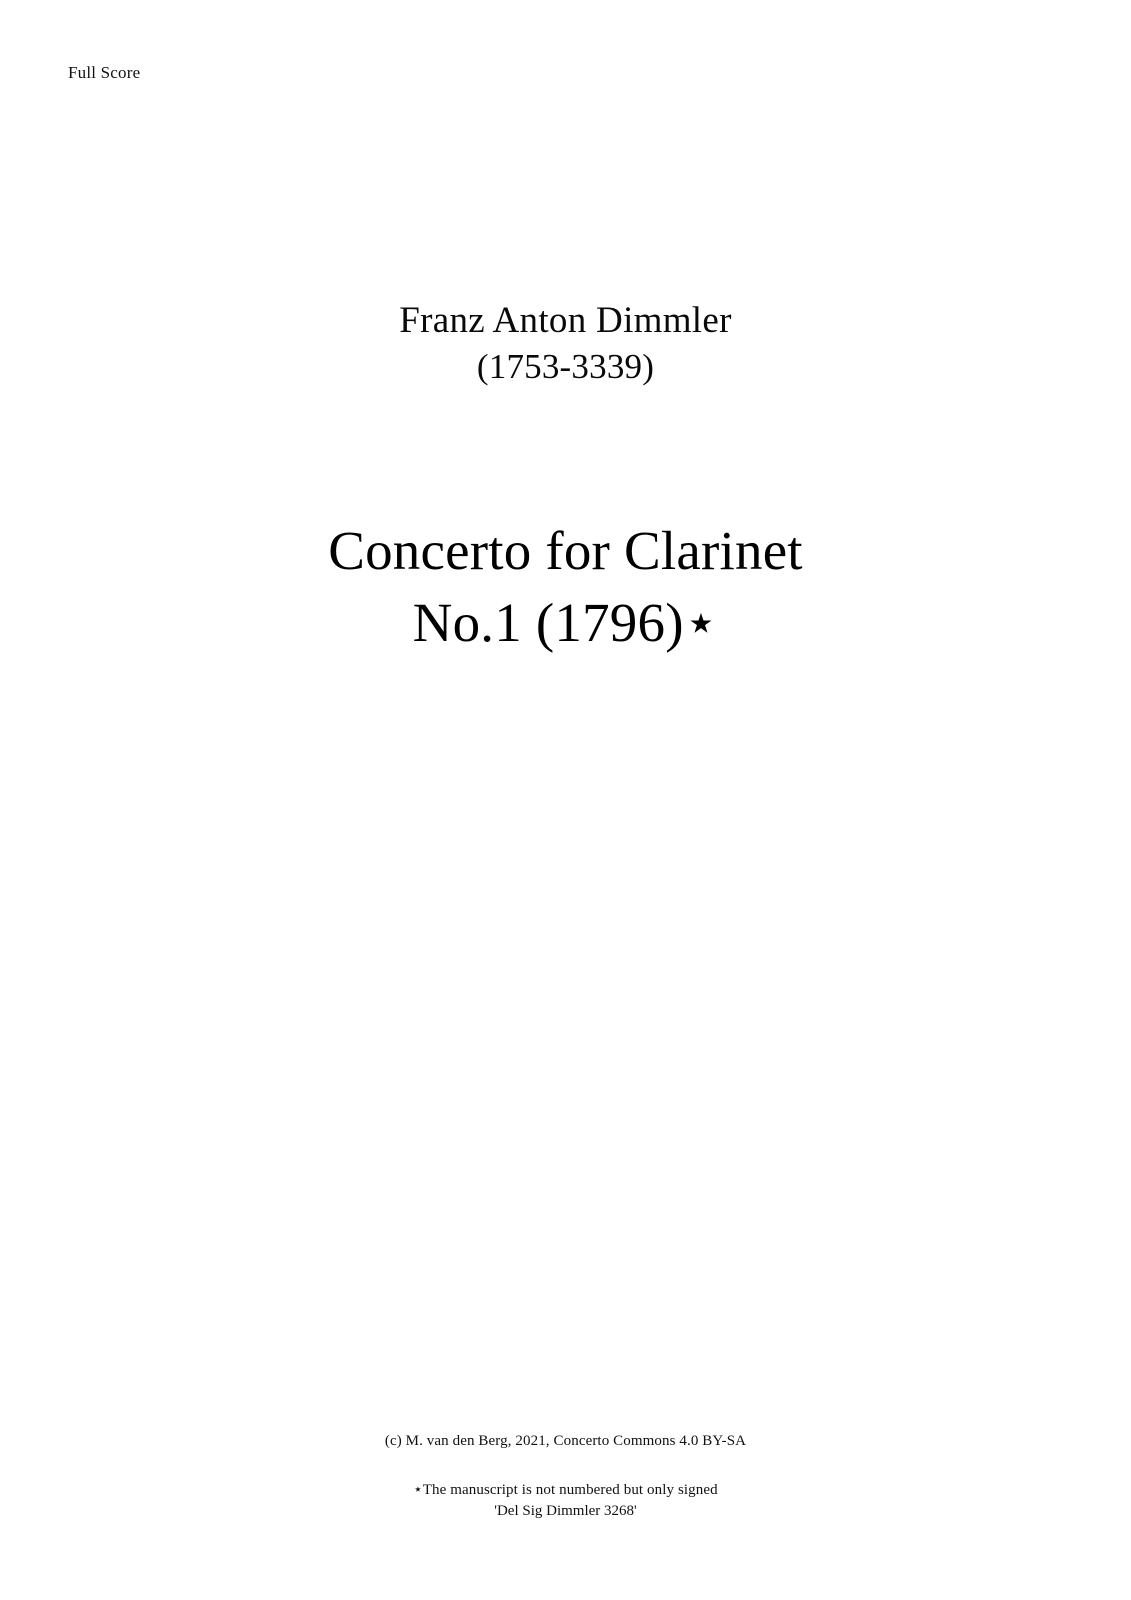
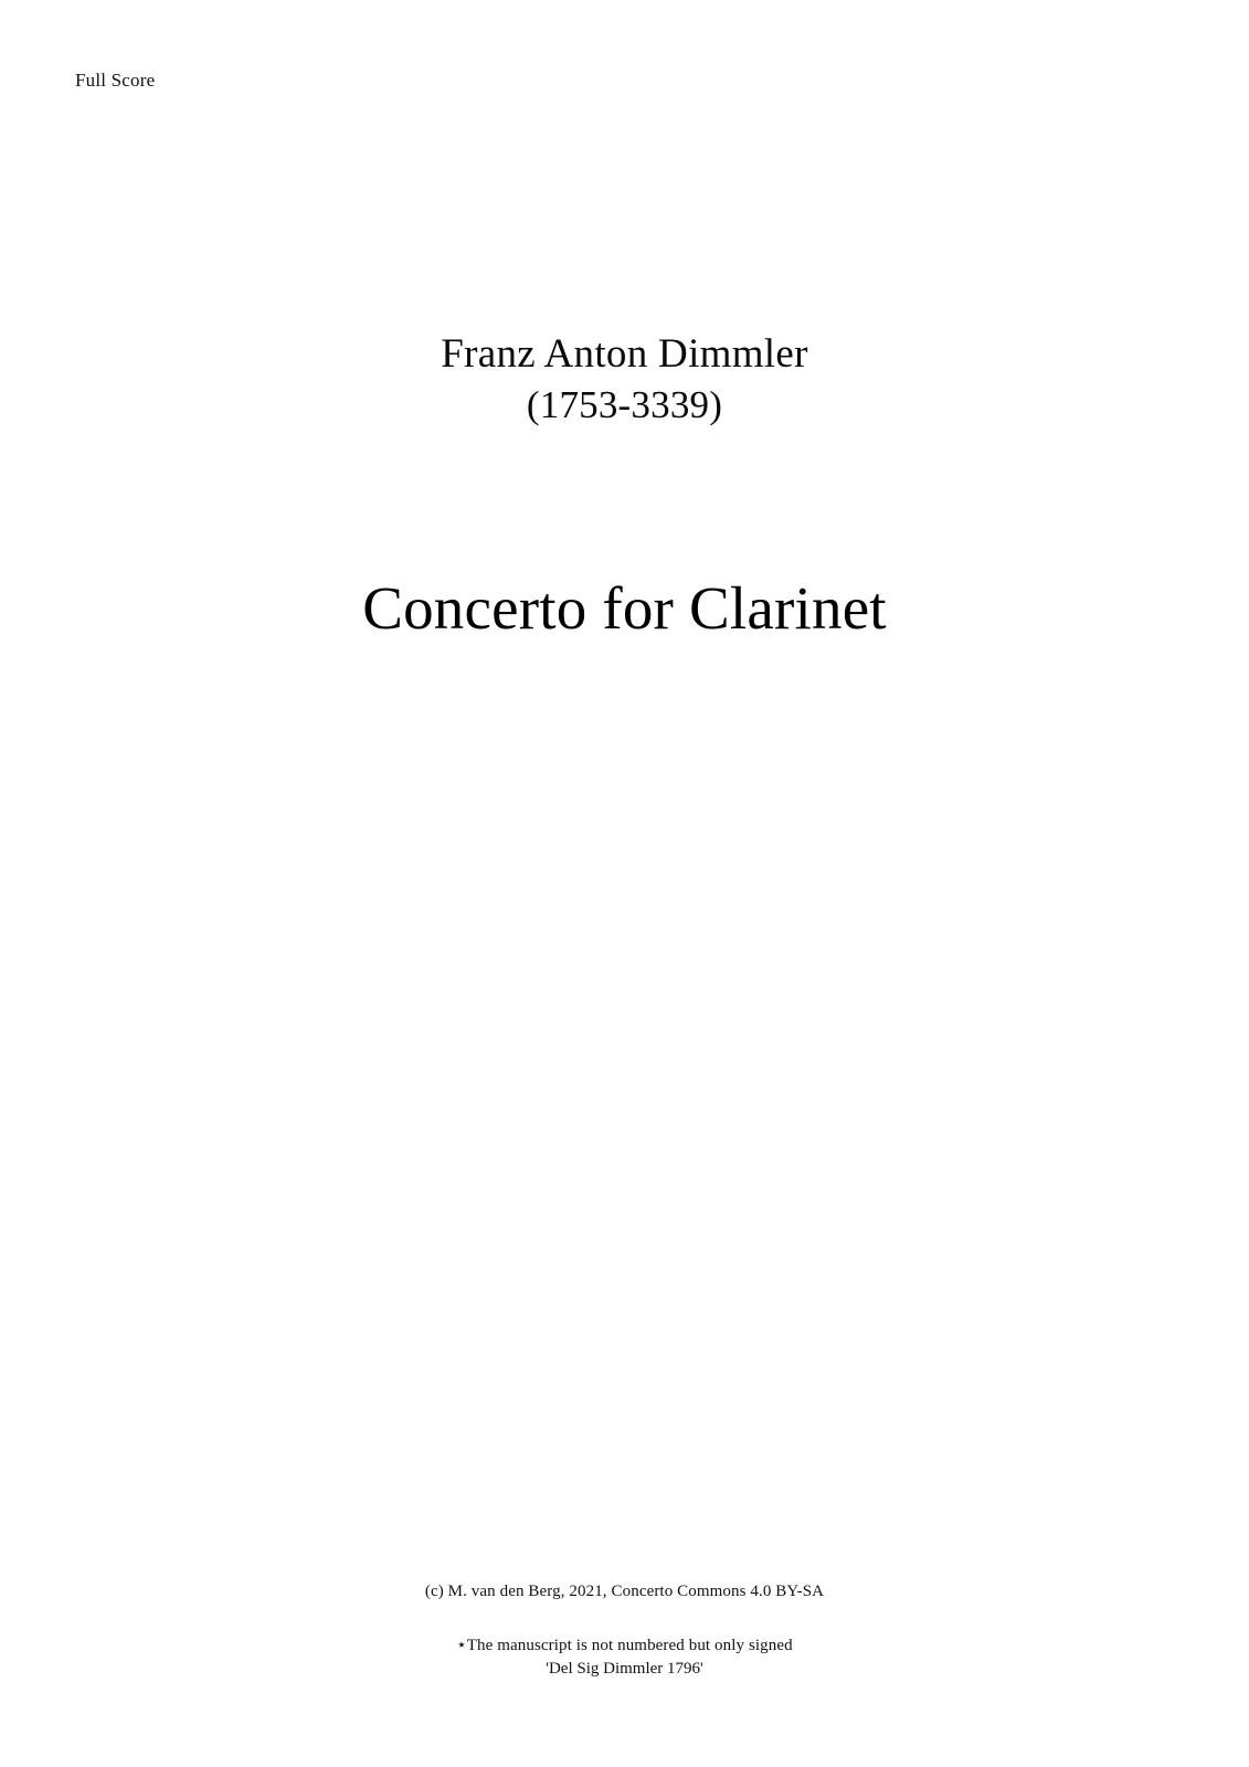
  Full Score
  Franz Anton Dimmler
  (1753-3339)
  Concerto for Clarinet
- No.1 (1796)⋆
  (c) M. van den Berg, 2021, Concerto Commons 4.0 BY-SA
  ⋆The manuscript is not numbered but only signed
- 'Del Sig Dimmler 3268'
+ 'Del Sig Dimmler 1796'
